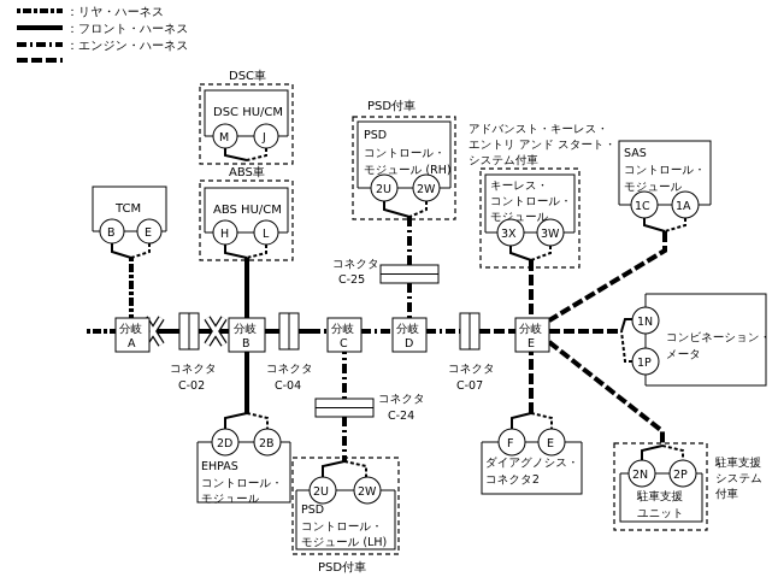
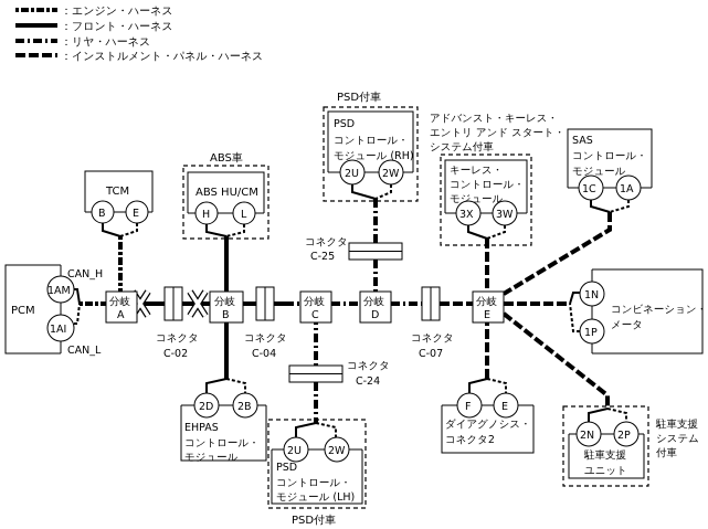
- ：リヤ・ハーネス
+ ：エンジン・ハーネス
  ：フロント・ハーネス
- ：エンジン・ハーネス
+ ：リヤ・ハーネス
+ ：インストルメント・パネル・ハーネス
+ PCM
+ 1AM
+ 1AI
+ CAN_H
+ CAN_L
  TCM
  B
  E
- DSC車
- DSC HU/CM
- M
- J
  ABS車
  ABS HU/CM
  H
  L
  PSD付車
  PSD
  コントロール・
  モジュール (RH)
  2U
  2W
  コネクタ
  C-25
  アドバンスト・キーレス・
  エントリ アンド スタート・
  システム付車
  キーレス・
  コントロール・
  モジュール
  3X
  3W
  SAS
  コントロール・
  モジュール
  1C
  1A
  1N
  1P
  コンビネーション・
  メータ
  2D
  2B
  EHPAS
  コントロール・
  モジュール
  コネクタ
  C-24
  2U
  2W
  PSD
  コントロール・
  モジュール (LH)
  PSD付車
  F
  E
  ダイアグノシス・
  コネクタ2
  2N
  2P
  駐車支援
  ユニット
  駐車支援
  システム
  付車
  コネクタ
  C-02
  コネクタ
  C-04
  コネクタ
  C-07
  分岐
  A
  分岐
  B
  分岐
  C
  分岐
  D
  分岐
  E
